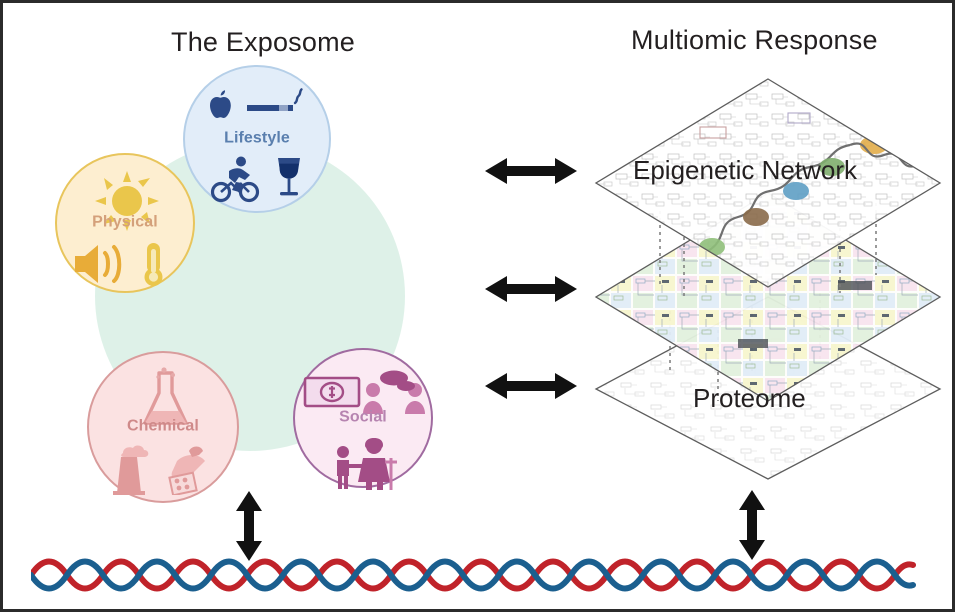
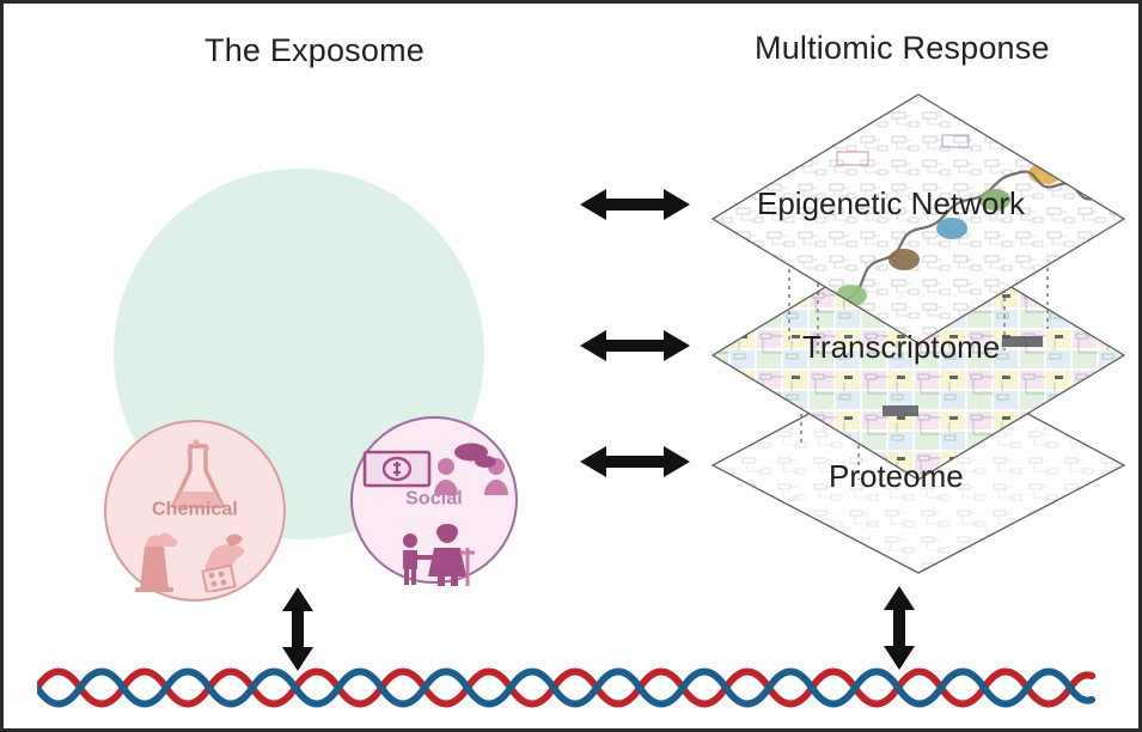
  The Exposome
  Multiomic Response
- Lifestyle
- Physical
  Chemical
  Social
  Epigenetic Network
+ Transcriptome
  Proteome
